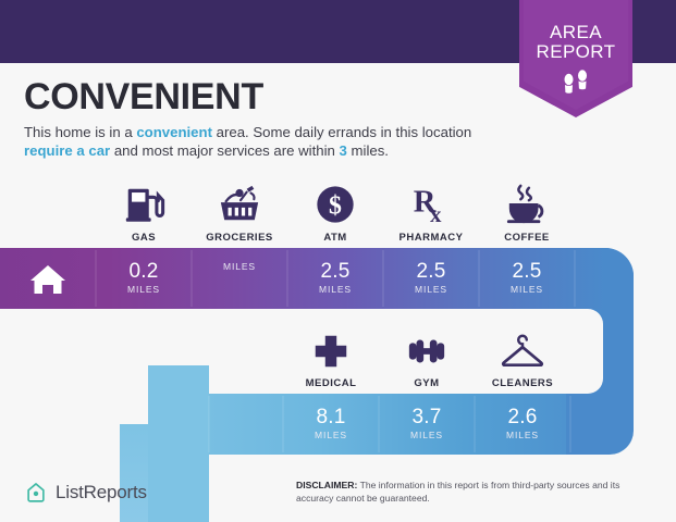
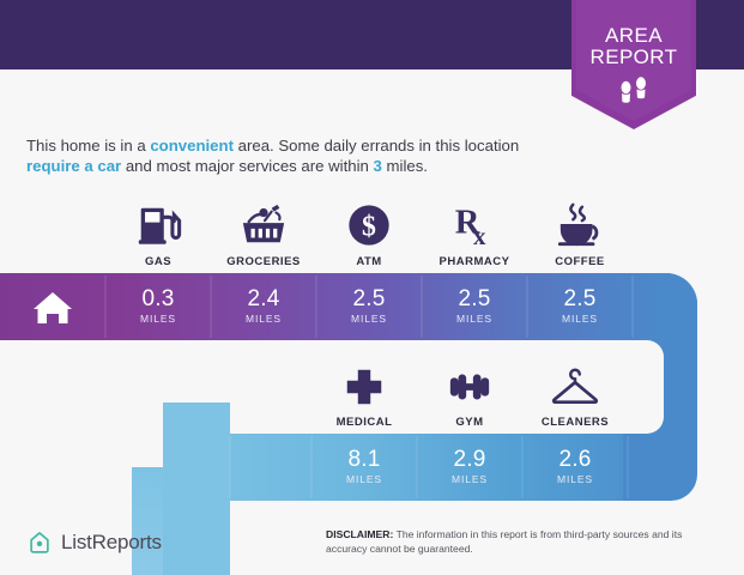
  AREA
  REPORT
- CONVENIENT
  This home is in a convenient area. Some daily errands in this location require a car and most major services are within 3 miles.
  GAS
  GROCERIES
  $
  ATM
  R
  x
  PHARMACY
  COFFEE
- 0.2
+ 0.3
  MILES
+ 2.4
  MILES
  2.5
  MILES
  2.5
  MILES
  2.5
  MILES
  MEDICAL
  GYM
  CLEANERS
  8.1
  MILES
- 3.7
+ 2.9
  MILES
  2.6
  MILES
  ListReports
  DISCLAIMER: The information in this report is from third-party sources and its accuracy cannot be guaranteed.
